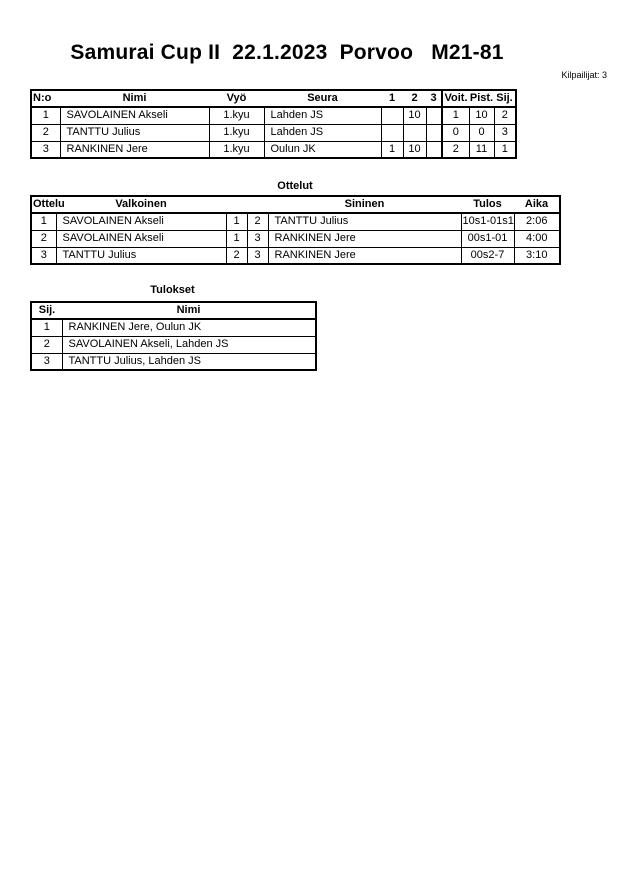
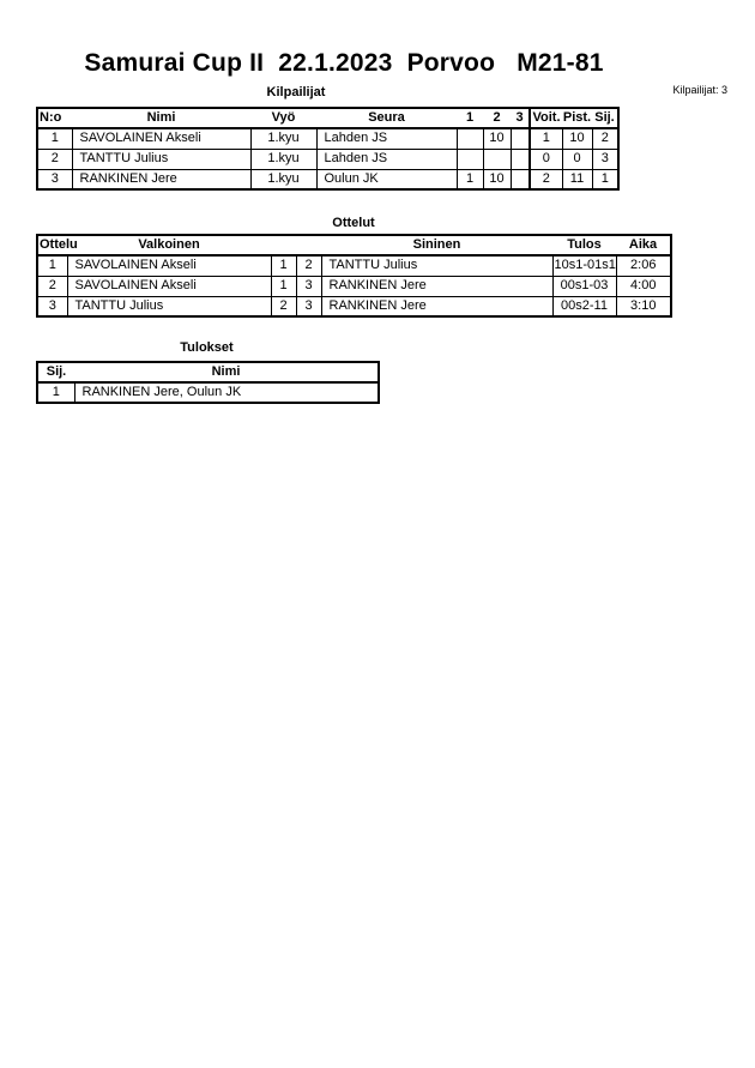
  Samurai Cup II 22.1.2023 Porvoo M21-81
+ Kilpailijat
  Kilpailijat: 3
  N:o	Nimi	Vyö	Seura	1	2	3	Voit.	Pist.	Sij.
  1	SAVOLAINEN Akseli	1.kyu	Lahden JS		10		1	10	2
  2	TANTTU Julius	1.kyu	Lahden JS				0	0	3
  3	RANKINEN Jere	1.kyu	Oulun JK	1	10		2	11	1
  Ottelut
  Ottelu	Valkoinen			Sininen	Tulos	Aika
  1	SAVOLAINEN Akseli	1	2	TANTTU Julius	10s1-01s1	2:06
- 2	SAVOLAINEN Akseli	1	3	RANKINEN Jere	00s1-01	4:00
+ 2	SAVOLAINEN Akseli	1	3	RANKINEN Jere	00s1-03	4:00
- 3	TANTTU Julius	2	3	RANKINEN Jere	00s2-7	3:10
+ 3	TANTTU Julius	2	3	RANKINEN Jere	00s2-11	3:10
  Tulokset
  Sij.	Nimi
  1	RANKINEN Jere, Oulun JK
- 2	SAVOLAINEN Akseli, Lahden JS
- 3	TANTTU Julius, Lahden JS
